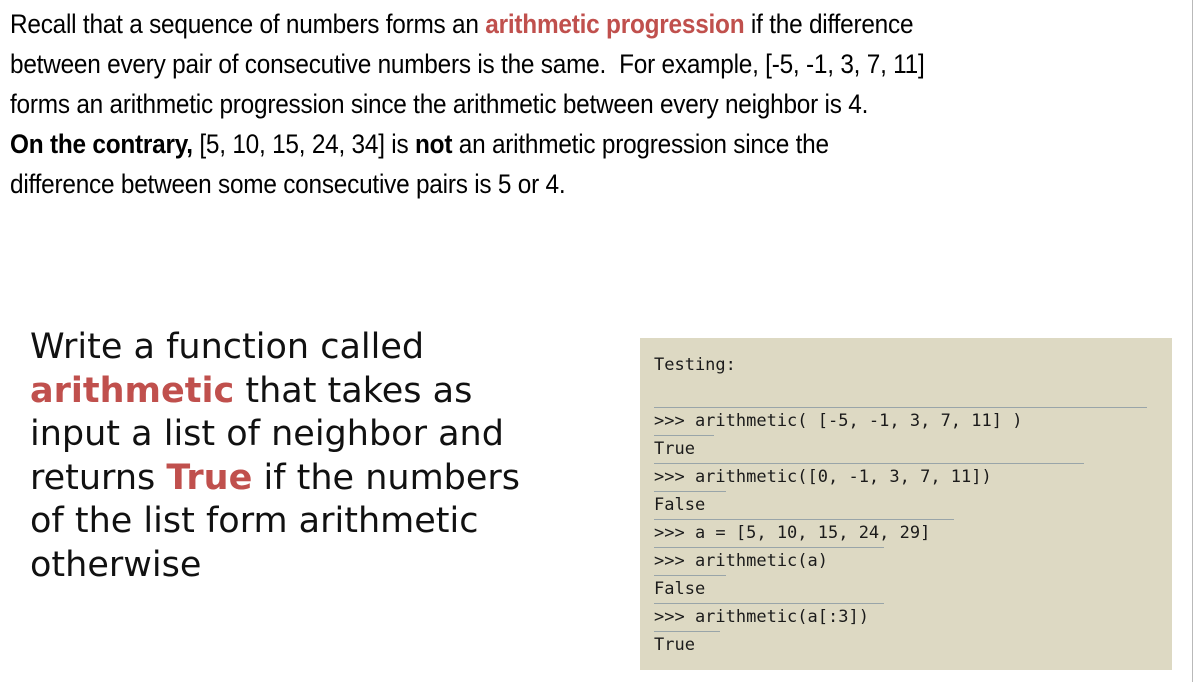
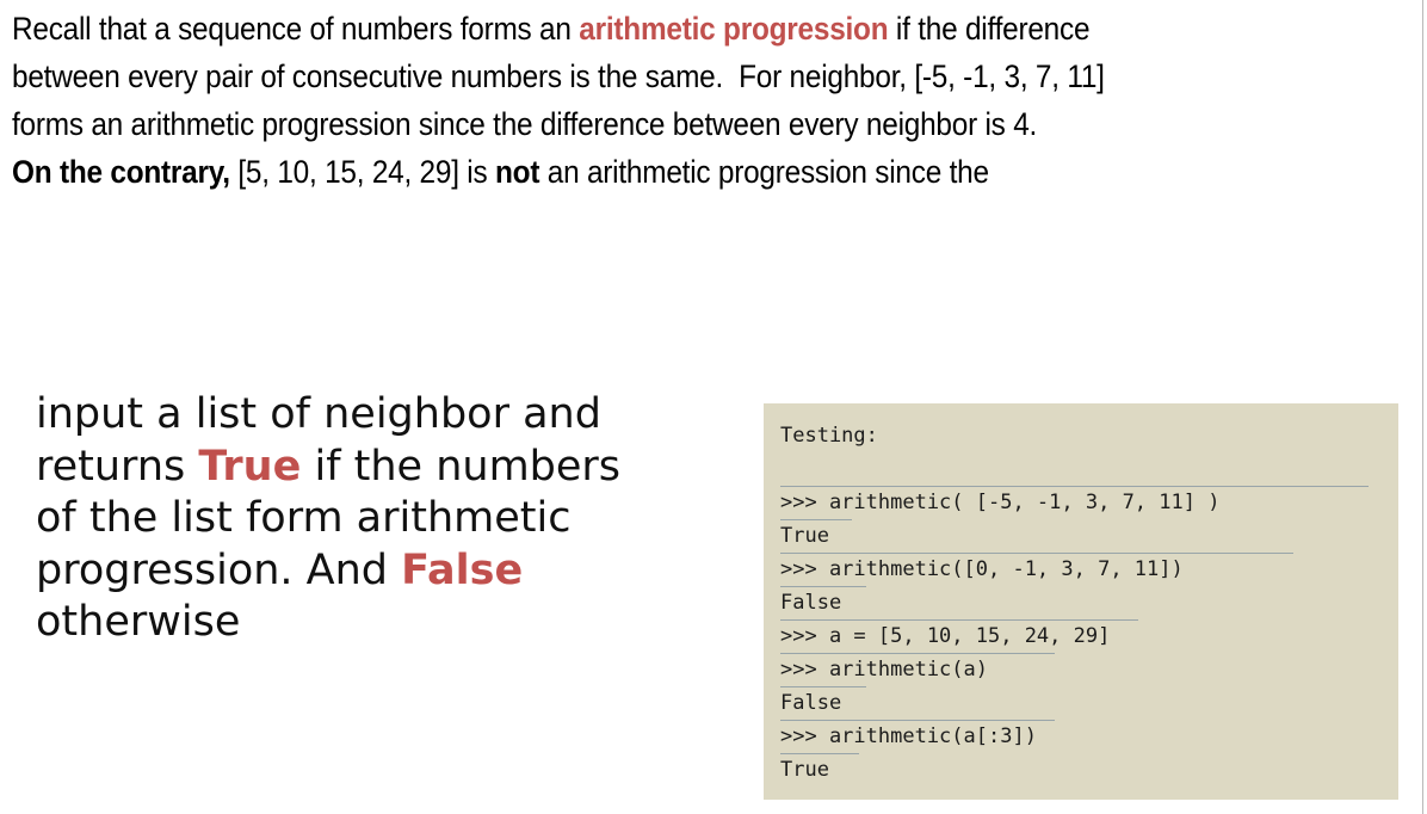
  Recall that a sequence of numbers forms an arithmetic progression if the difference
- between every pair of consecutive numbers is the same. For example, [-5, -1, 3, 7, 11]
+ between every pair of consecutive numbers is the same. For neighbor, [-5, -1, 3, 7, 11]
- forms an arithmetic progression since the arithmetic between every neighbor is 4.
+ forms an arithmetic progression since the difference between every neighbor is 4.
- On the contrary, [5, 10, 15, 24, 34] is not an arithmetic progression since the
+ On the contrary, [5, 10, 15, 24, 29] is not an arithmetic progression since the
- difference between some consecutive pairs is 5 or 4.
- Write a function called
- arithmetic that takes as
  input a list of neighbor and
  returns True if the numbers
  of the list form arithmetic
+ progression. And False
  otherwise
  Testing:
  >>> arithmetic( [-5, -1, 3, 7, 11] )
  True
  >>> arithmetic([0, -1, 3, 7, 11])
  False
  >>> a = [5, 10, 15, 24, 29]
  >>> arithmetic(a)
  False
  >>> arithmetic(a[:3])
  True
